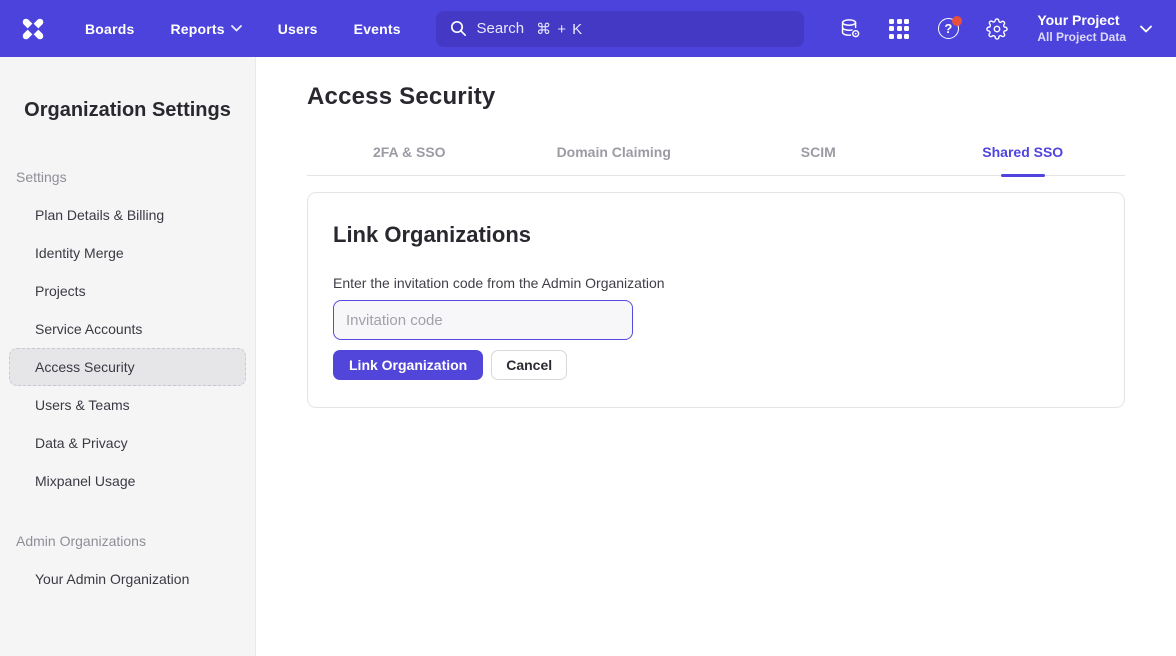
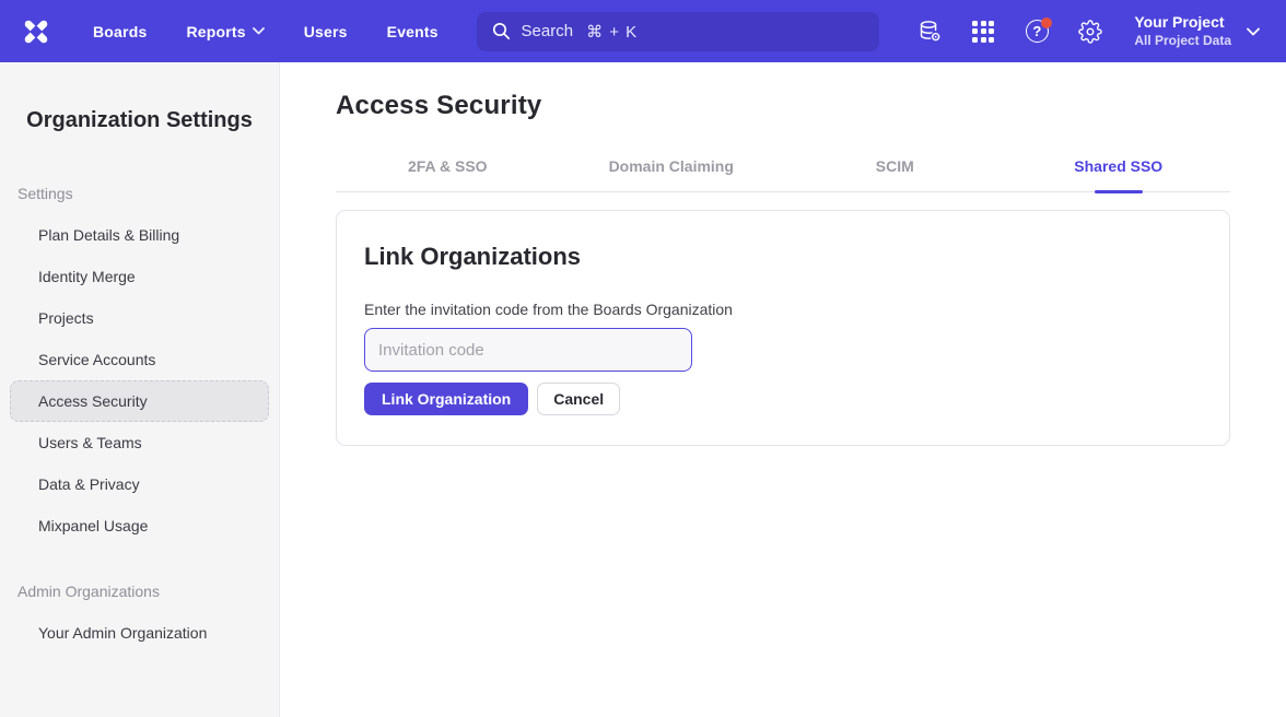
  Boards
  Reports
  Users
  Events
  Search
  ⌘ + K
  ?
  Your Project
  All Project Data
  Organization Settings
  Settings
  Plan Details & Billing
  Identity Merge
  Projects
  Service Accounts
  Access Security
  Users & Teams
  Data & Privacy
  Mixpanel Usage
  Admin Organizations
  Your Admin Organization
  Access Security
  2FA & SSO
  Domain Claiming
  SCIM
  Shared SSO
  Link Organizations
- Enter the invitation code from the Admin Organization
+ Enter the invitation code from the Boards Organization
  Invitation code
  Link Organization
  Cancel
